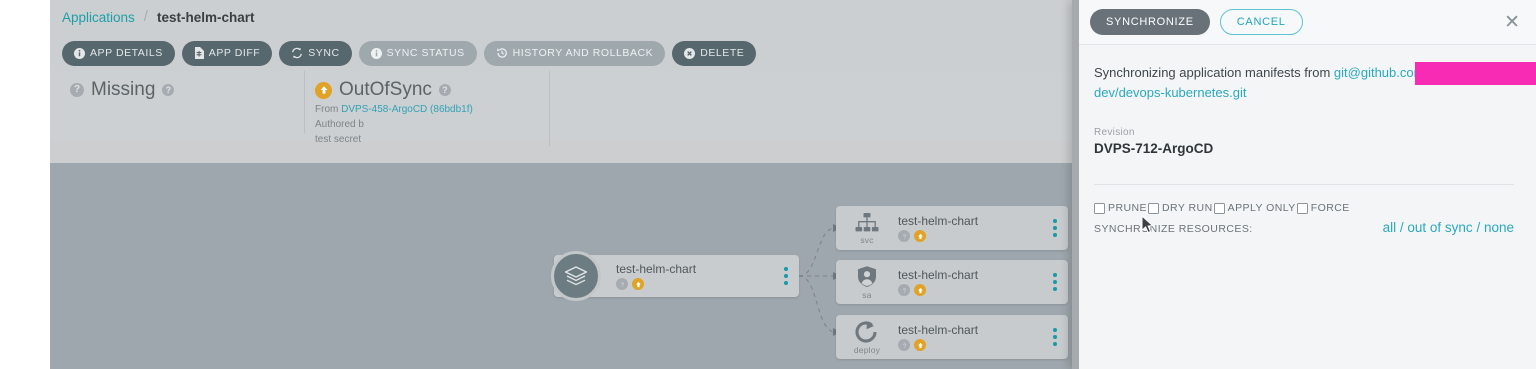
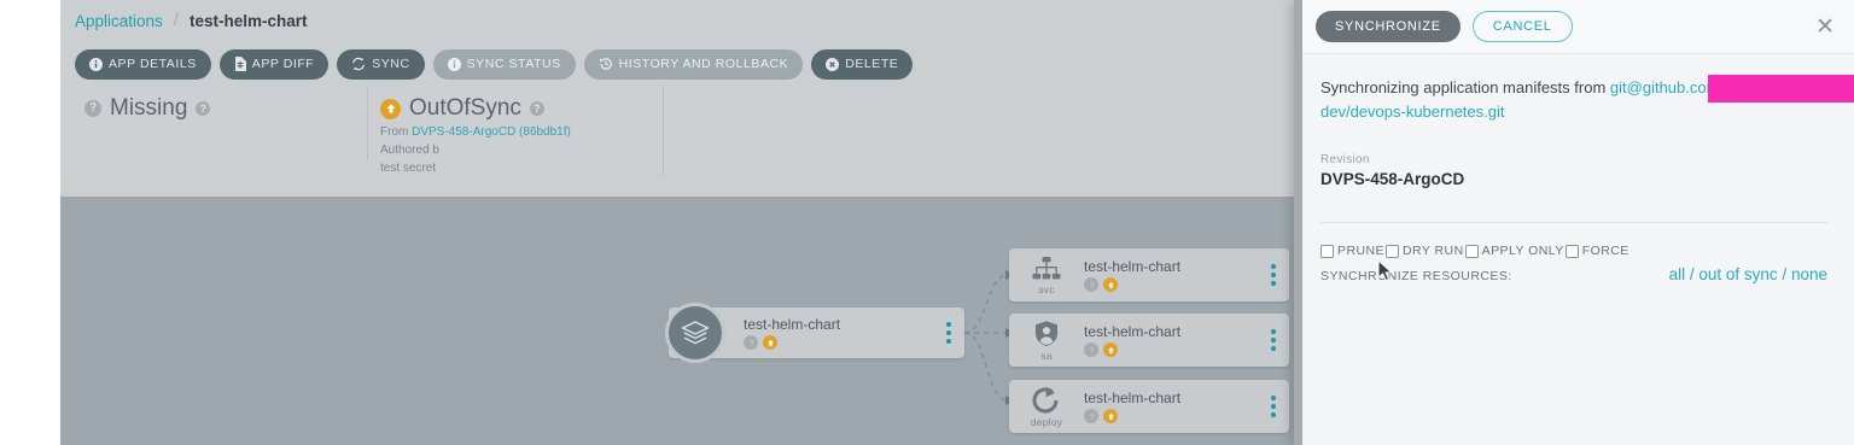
  Applications
  /
  test-helm-chart
  APP DETAILS
  APP DIFF
  SYNC
  SYNC STATUS
  HISTORY AND ROLLBACK
  DELETE
  ?
  Missing
  ?
  OutOfSync
  ?
  From DVPS-458-ArgoCD (86bdb1f)
  Authored b
  test secret
  test-helm-chart
  svc
  test-helm-chart
  sa
  test-helm-chart
  deploy
  test-helm-chart
  SYNCHRONIZE
  CANCEL
  ✕
  Synchronizing application manifests from git@github.co
  dev/devops-kubernetes.git
  Revision
- DVPS-712-ArgoCD
+ DVPS-458-ArgoCD
  PRUNE
  DRY RUN
  APPLY ONLY
  FORCE
  SYNCHRONIZE RESOURCES:
  all / out of sync / none
